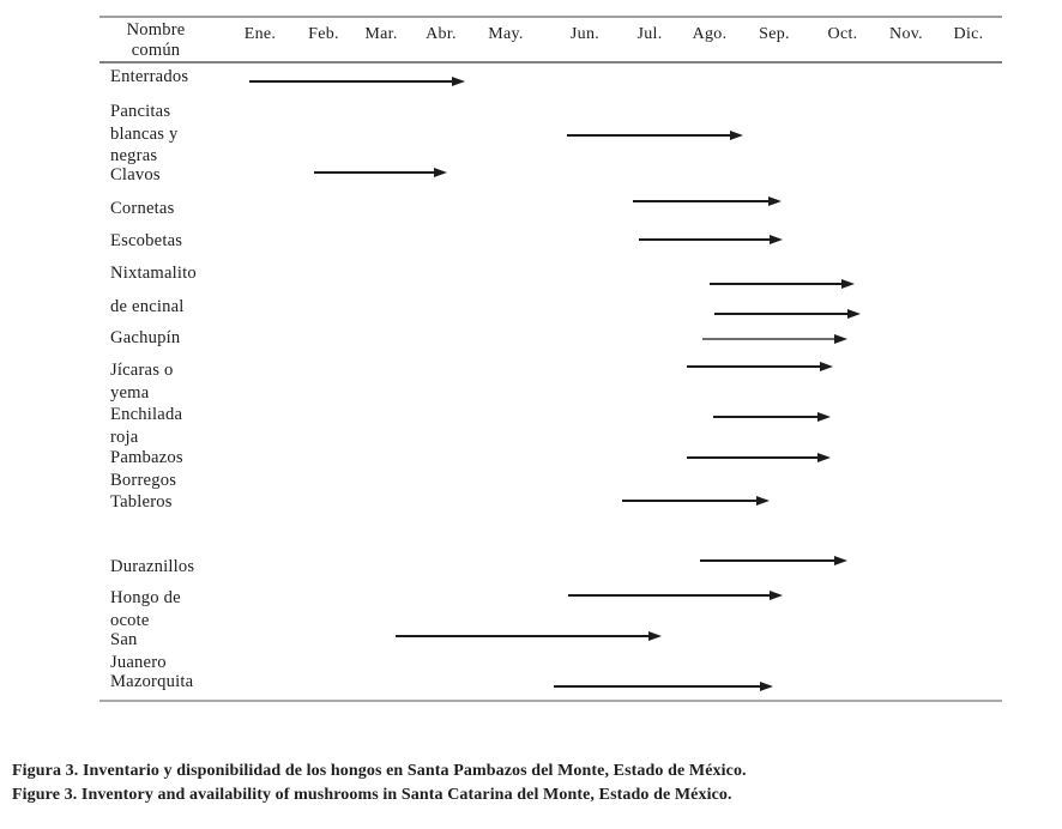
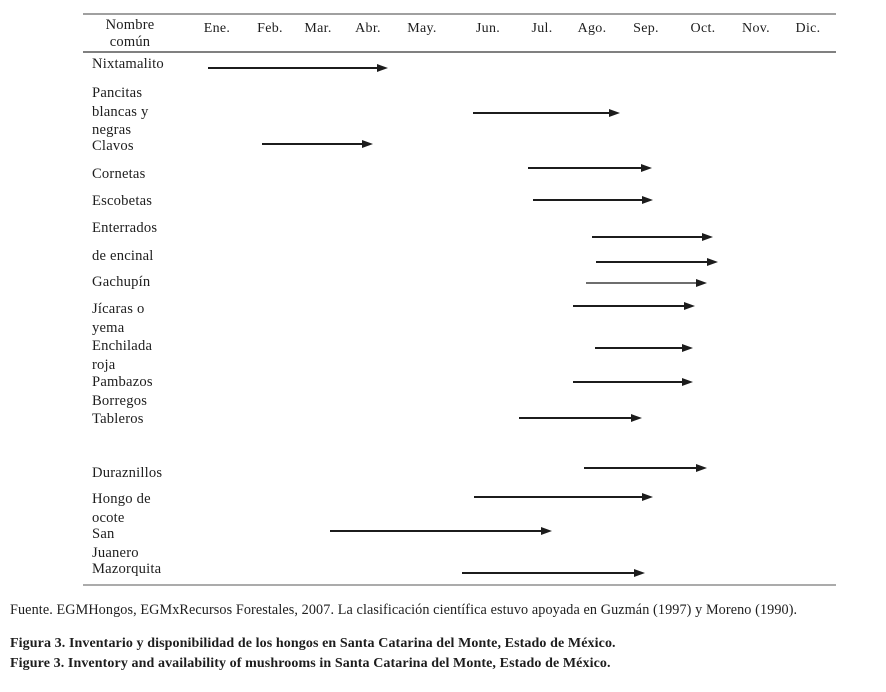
  Nombre
  común
  Ene.
  Feb.
  Mar.
  Abr.
  May.
  Jun.
  Jul.
  Ago.
  Sep.
  Oct.
  Nov.
  Dic.
- Enterrados
+ Nixtamalito
  Pancitas
  blancas y
  negras
  Clavos
  Cornetas
  Escobetas
- Nixtamalito
+ Enterrados
  de encinal
  Gachupín
  Jícaras o
  yema
  Enchilada
  roja
  Pambazos
  Borregos
  Tableros
  Duraznillos
  Hongo de
  ocote
  San
  Juanero
  Mazorquita
+ Fuente. EGMHongos, EGMxRecursos Forestales, 2007. La clasificación científica estuvo apoyada en Guzmán (1997) y Moreno (1990).
- Figura 3. Inventario y disponibilidad de los hongos en Santa Pambazos del Monte, Estado de México.
+ Figura 3. Inventario y disponibilidad de los hongos en Santa Catarina del Monte, Estado de México.
  Figure 3. Inventory and availability of mushrooms in Santa Catarina del Monte, Estado de México.
